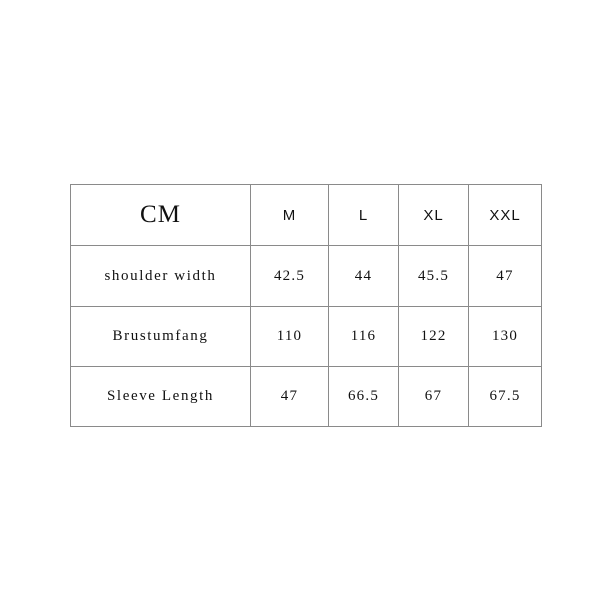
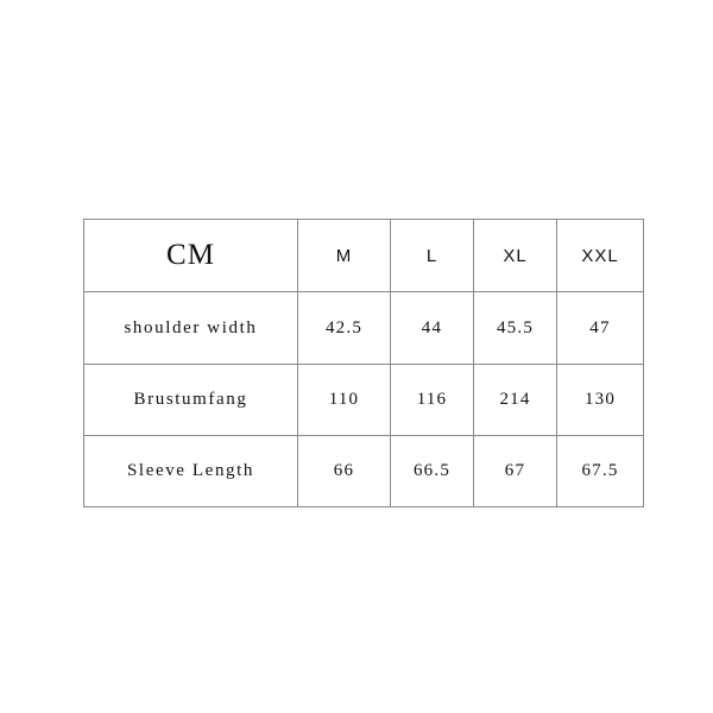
  CM	M	L	XL	XXL
  shoulder width	42.5	44	45.5	47
- Brustumfang	110	116	122	130
+ Brustumfang	110	116	214	130
- Sleeve Length	47	66.5	67	67.5
+ Sleeve Length	66	66.5	67	67.5
